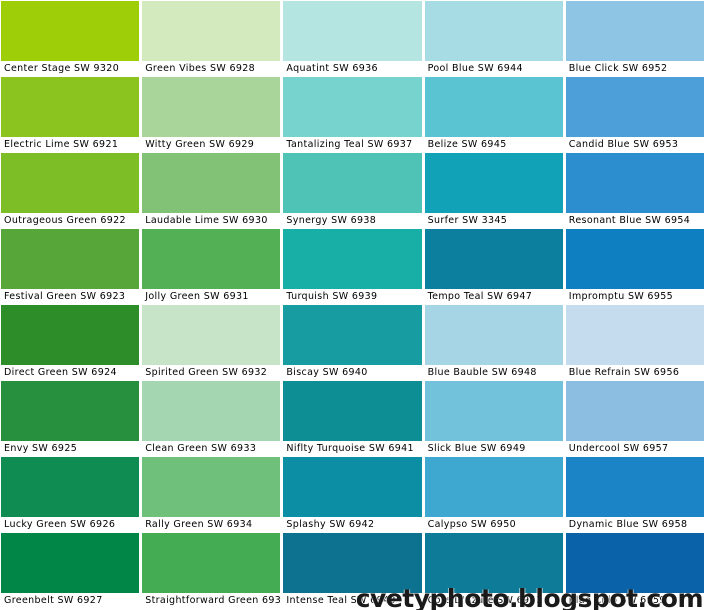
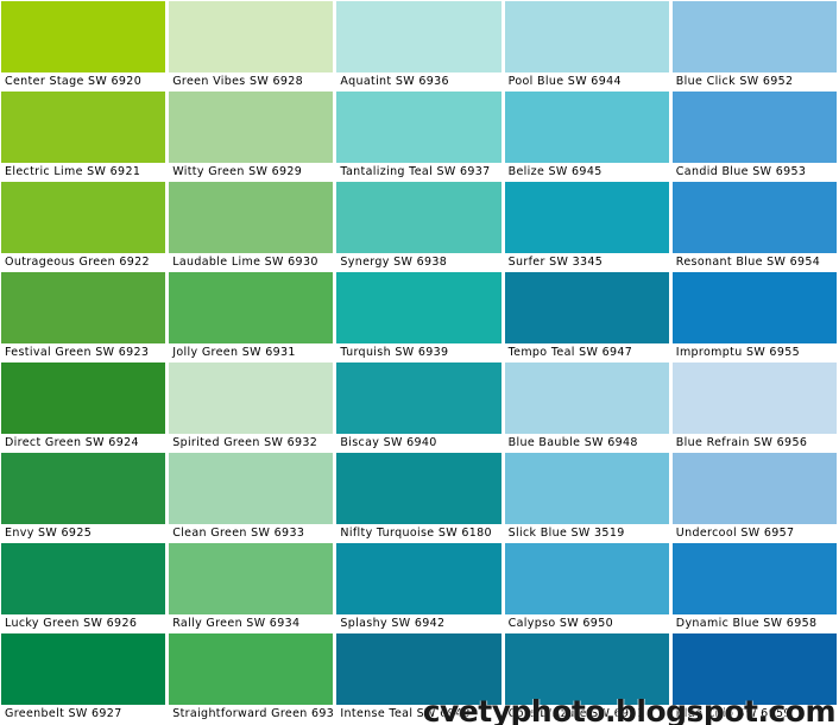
- Center Stage SW 9320
+ Center Stage SW 6920
  Green Vibes SW 6928
  Aquatint SW 6936
  Pool Blue SW 6944
  Blue Click SW 6952
  Electric Lime SW 6921
  Witty Green SW 6929
  Tantalizing Teal SW 6937
  Belize SW 6945
  Candid Blue SW 6953
  Outrageous Green 6922
  Laudable Lime SW 6930
  Synergy SW 6938
  Surfer SW 3345
  Resonant Blue SW 6954
  Festival Green SW 6923
  Jolly Green SW 6931
  Turquish SW 6939
  Tempo Teal SW 6947
  Impromptu SW 6955
  Direct Green SW 6924
  Spirited Green SW 6932
  Biscay SW 6940
  Blue Bauble SW 6948
  Blue Refrain SW 6956
  Envy SW 6925
  Clean Green SW 6933
- Niflty Turquoise SW 6941
+ Niflty Turquoise SW 6180
- Slick Blue SW 6949
+ Slick Blue SW 3519
  Undercool SW 6957
  Lucky Green SW 6926
  Rally Green SW 6934
  Splashy SW 6942
  Calypso SW 6950
  Dynamic Blue SW 6958
  Greenbelt SW 6927
  Straightforward Green 693
  Intense Teal SW 6943
  Cote D'Azure SW 6951
  Blue Chip SW 6959
  cvetyphoto.blogspot.com
